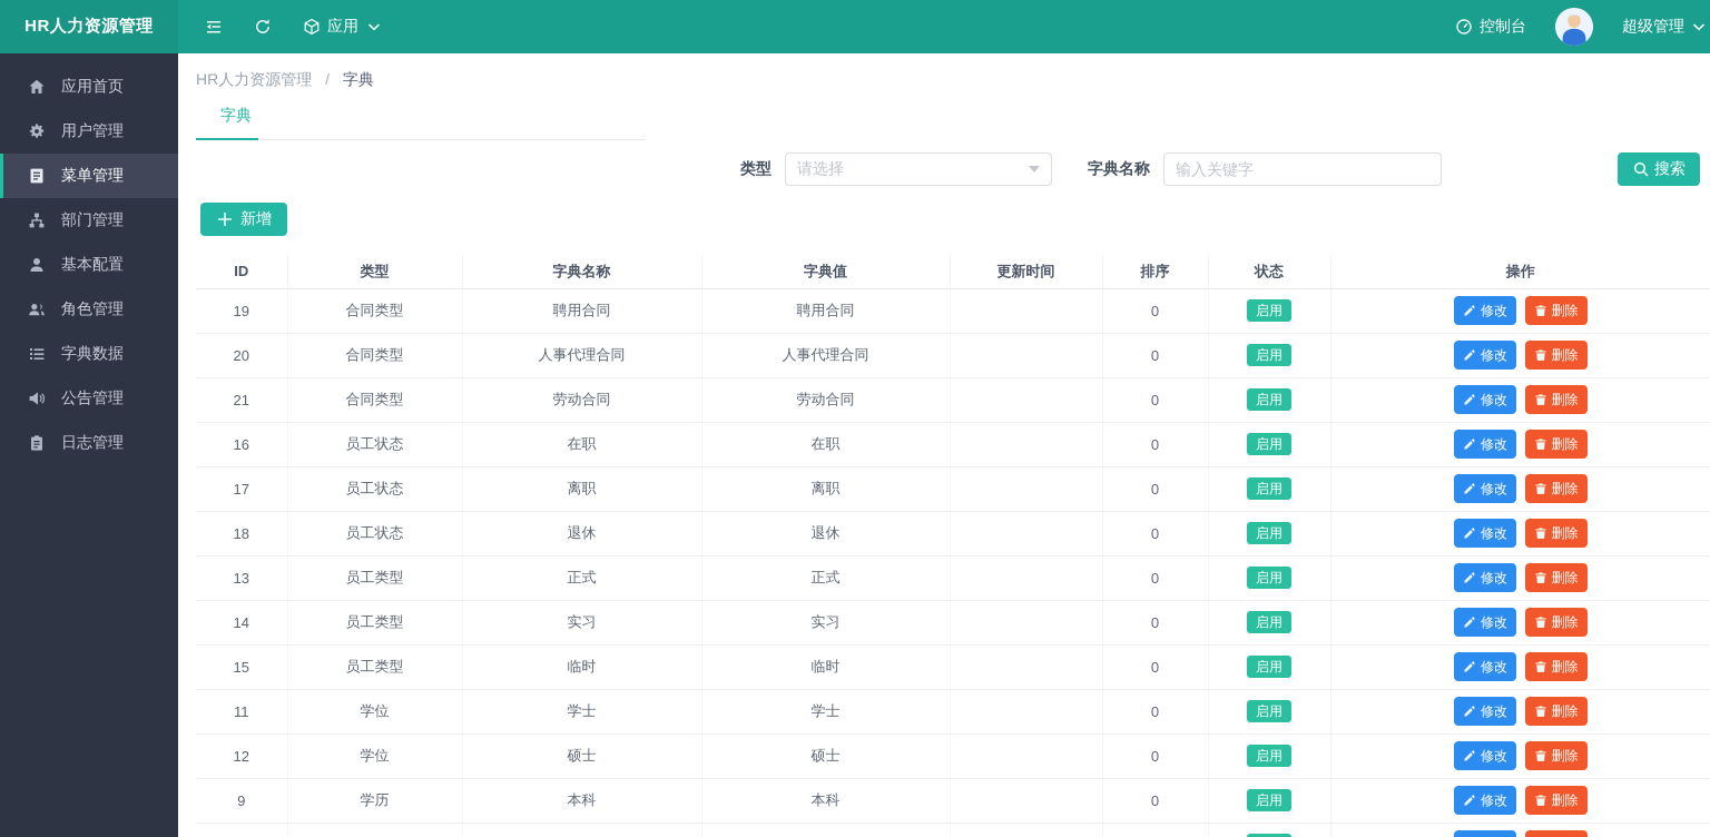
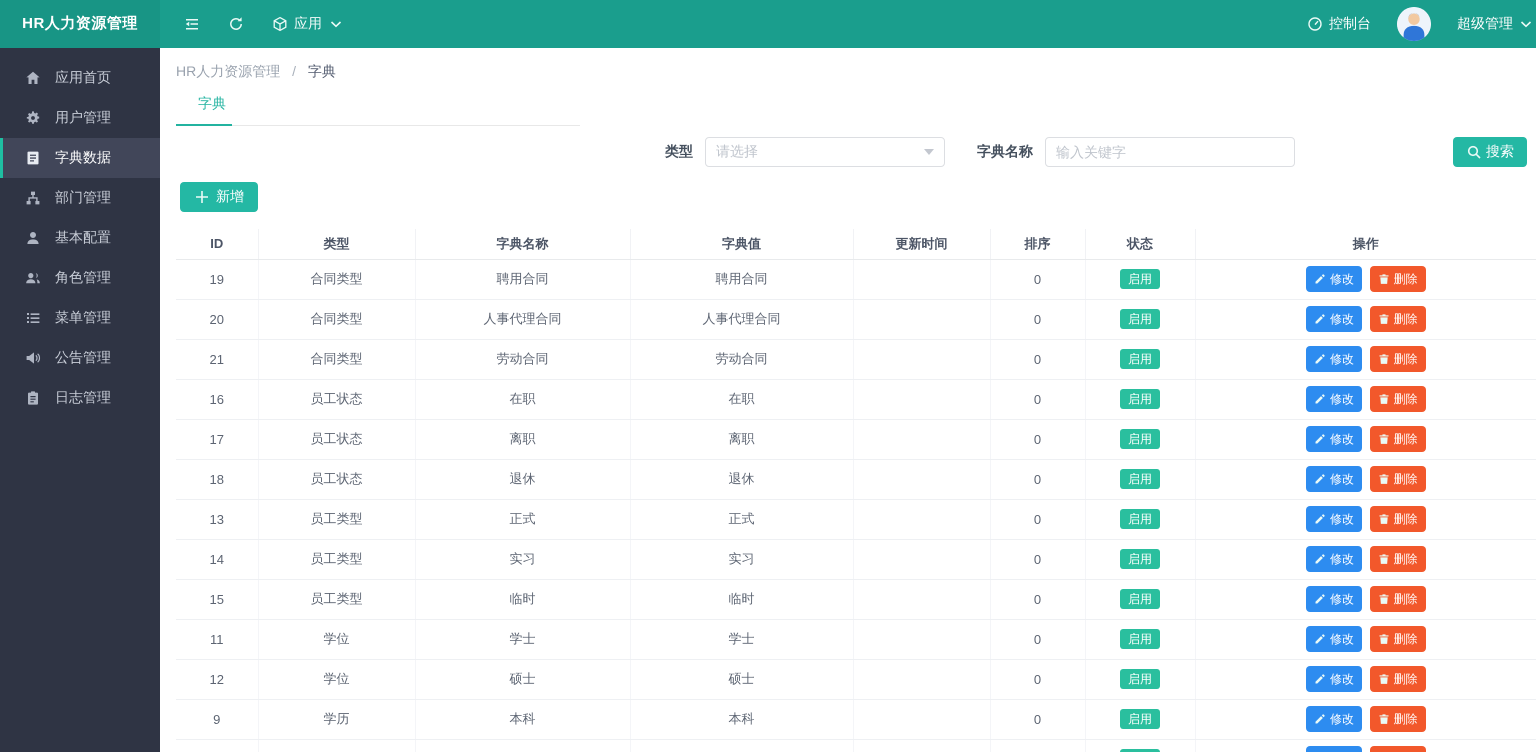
  HR人力资源管理
  应用
  控制台
  超级管理
  应用首页
  用户管理
- 菜单管理
+ 字典数据
  部门管理
  基本配置
  角色管理
- 字典数据
+ 菜单管理
  公告管理
  日志管理
  HR人力资源管理 / 字典
  字典
  类型
  请选择
  字典名称
  输入关键字
  搜索
  新增
  ID	类型	字典名称	字典值	更新时间	排序	状态	操作
  19	合同类型	聘用合同	聘用合同		0	启用	修改 删除
  20	合同类型	人事代理合同	人事代理合同		0	启用	修改 删除
  21	合同类型	劳动合同	劳动合同		0	启用	修改 删除
  16	员工状态	在职	在职		0	启用	修改 删除
  17	员工状态	离职	离职		0	启用	修改 删除
  18	员工状态	退休	退休		0	启用	修改 删除
  13	员工类型	正式	正式		0	启用	修改 删除
  14	员工类型	实习	实习		0	启用	修改 删除
  15	员工类型	临时	临时		0	启用	修改 删除
  11	学位	学士	学士		0	启用	修改 删除
  12	学位	硕士	硕士		0	启用	修改 删除
  9	学历	本科	本科		0	启用	修改 删除
